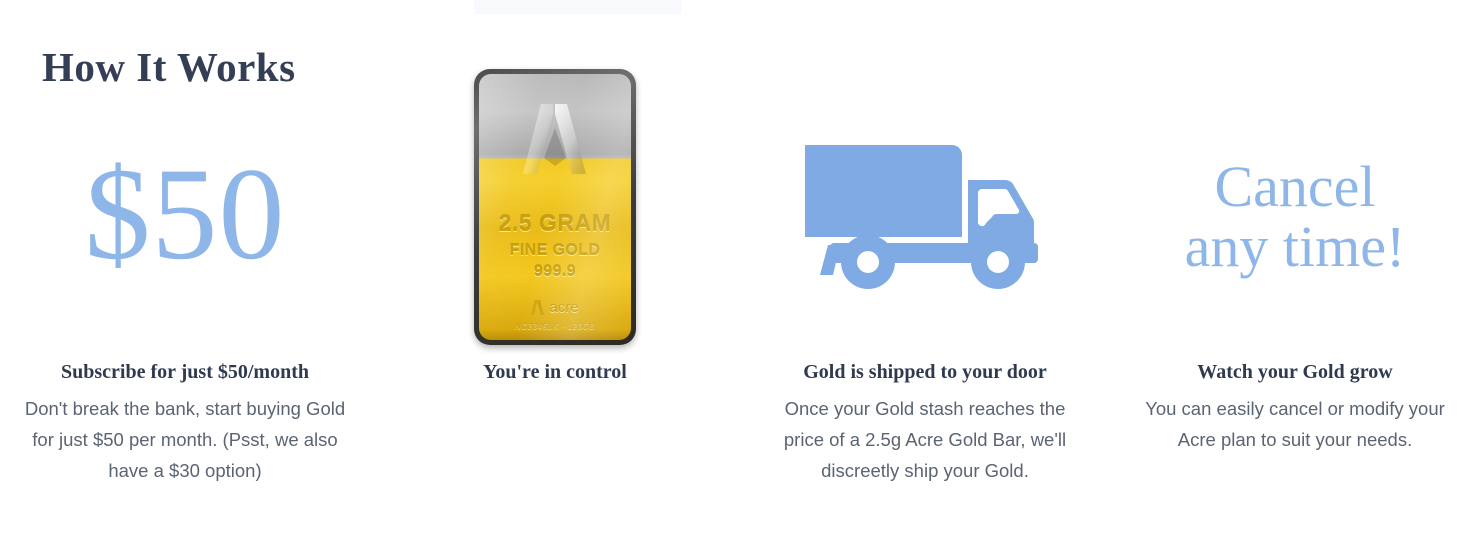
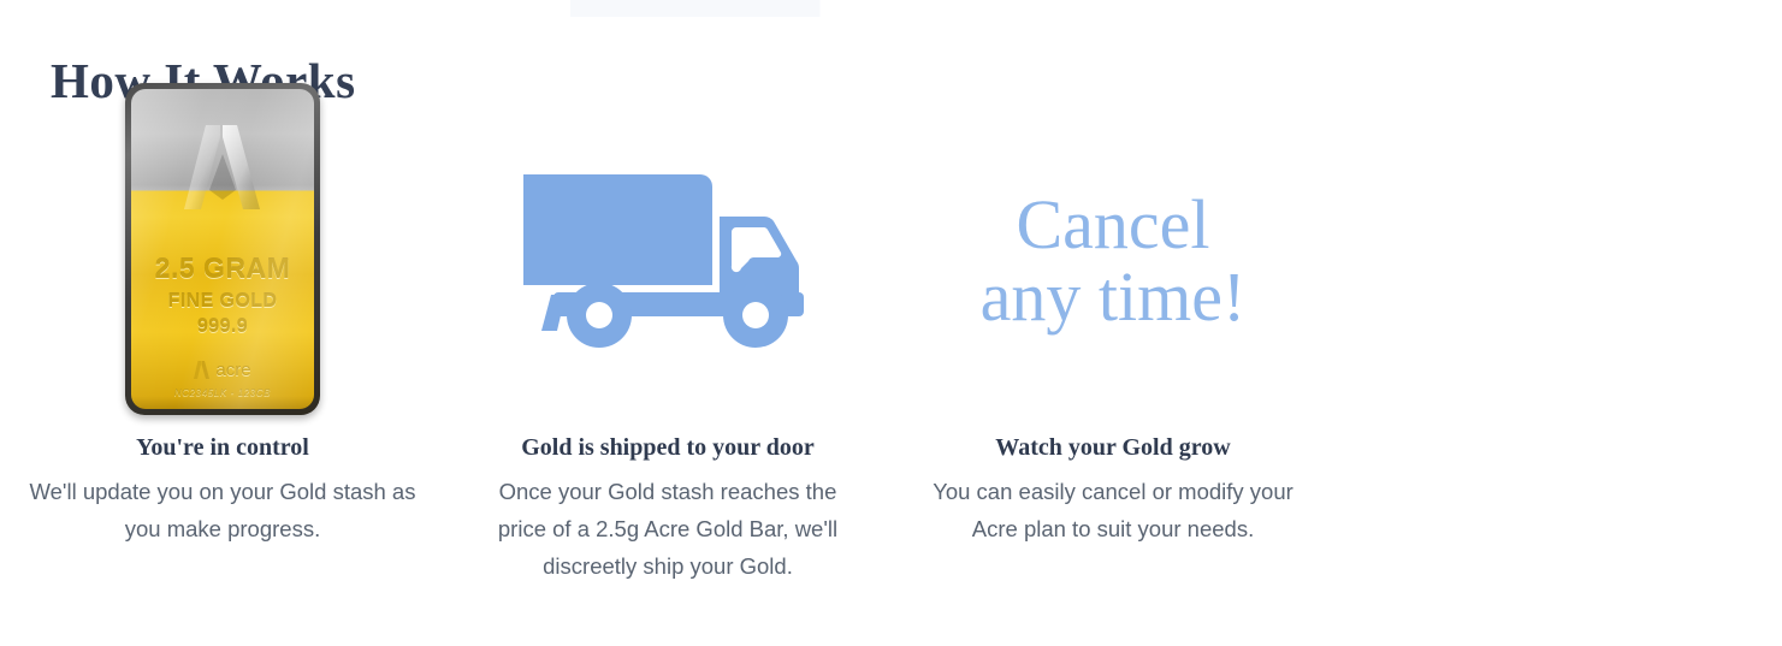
  How It Works
- $50
- Subscribe for just $50/month
- Don't break the bank, start buying Gold for just $50 per month. (Psst, we also have a $30 option)
  You're in control
+ We'll update you on your Gold stash as you make progress.
  Gold is shipped to your door
  Once your Gold stash reaches the price of a 2.5g Acre Gold Bar, we'll discreetly ship your Gold.
  Cancel
  any time!
  Watch your Gold grow
  You can easily cancel or modify your Acre plan to suit your needs.
